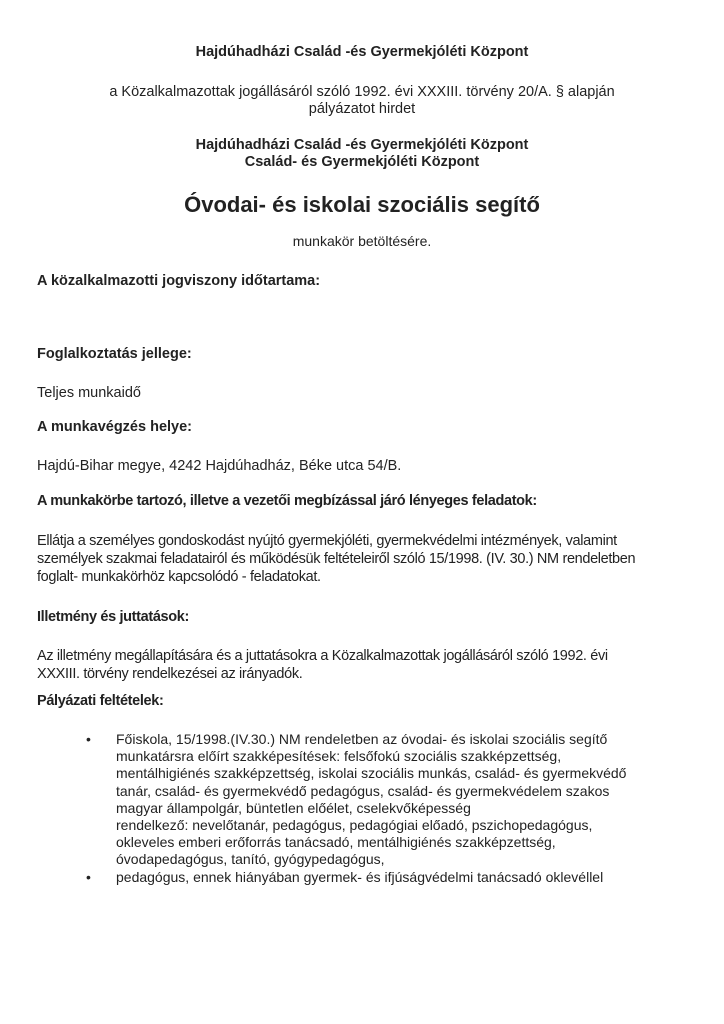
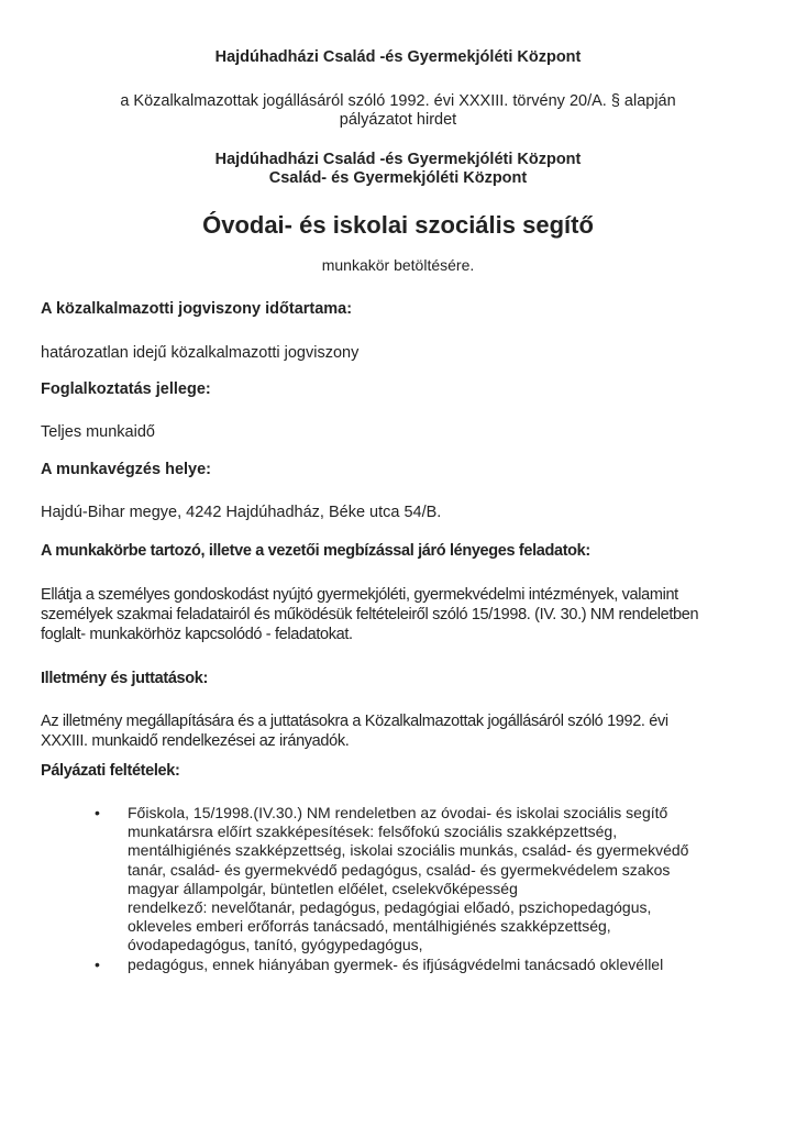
  Hajdúhadházi Család -és Gyermekjóléti Központ
  a Közalkalmazottak jogállásáról szóló 1992. évi XXXIII. törvény 20/A. § alapján
  pályázatot hirdet
  Hajdúhadházi Család -és Gyermekjóléti Központ
  Család- és Gyermekjóléti Központ
  Óvodai- és iskolai szociális segítő
  munkakör betöltésére.
  A közalkalmazotti jogviszony időtartama:
+ határozatlan idejű közalkalmazotti jogviszony
  Foglalkoztatás jellege:
  Teljes munkaidő
  A munkavégzés helye:
  Hajdú-Bihar megye, 4242 Hajdúhadház, Béke utca 54/B.
  A munkakörbe tartozó, illetve a vezetői megbízással járó lényeges feladatok:
  Ellátja a személyes gondoskodást nyújtó gyermekjóléti, gyermekvédelmi intézmények, valamint
  személyek szakmai feladatairól és működésük feltételeiről szóló 15/1998. (IV. 30.) NM rendeletben
  foglalt- munkakörhöz kapcsolódó - feladatokat.
  Illetmény és juttatások:
  Az illetmény megállapítására és a juttatásokra a Közalkalmazottak jogállásáról szóló 1992. évi
- XXXIII. törvény rendelkezései az irányadók.
+ XXXIII. munkaidő rendelkezései az irányadók.
  Pályázati feltételek:
  •
  Főiskola, 15/1998.(IV.30.) NM rendeletben az óvodai- és iskolai szociális segítő
  munkatársra előírt szakképesítések: felsőfokú szociális szakképzettség,
  mentálhigiénés szakképzettség, iskolai szociális munkás, család- és gyermekvédő
  tanár, család- és gyermekvédő pedagógus, család- és gyermekvédelem szakos
  magyar állampolgár, büntetlen előélet, cselekvőképesség
  rendelkező: nevelőtanár, pedagógus, pedagógiai előadó, pszichopedagógus,
  okleveles emberi erőforrás tanácsadó, mentálhigiénés szakképzettség,
  óvodapedagógus, tanító, gyógypedagógus,
  •
  pedagógus, ennek hiányában gyermek- és ifjúságvédelmi tanácsadó oklevéllel
